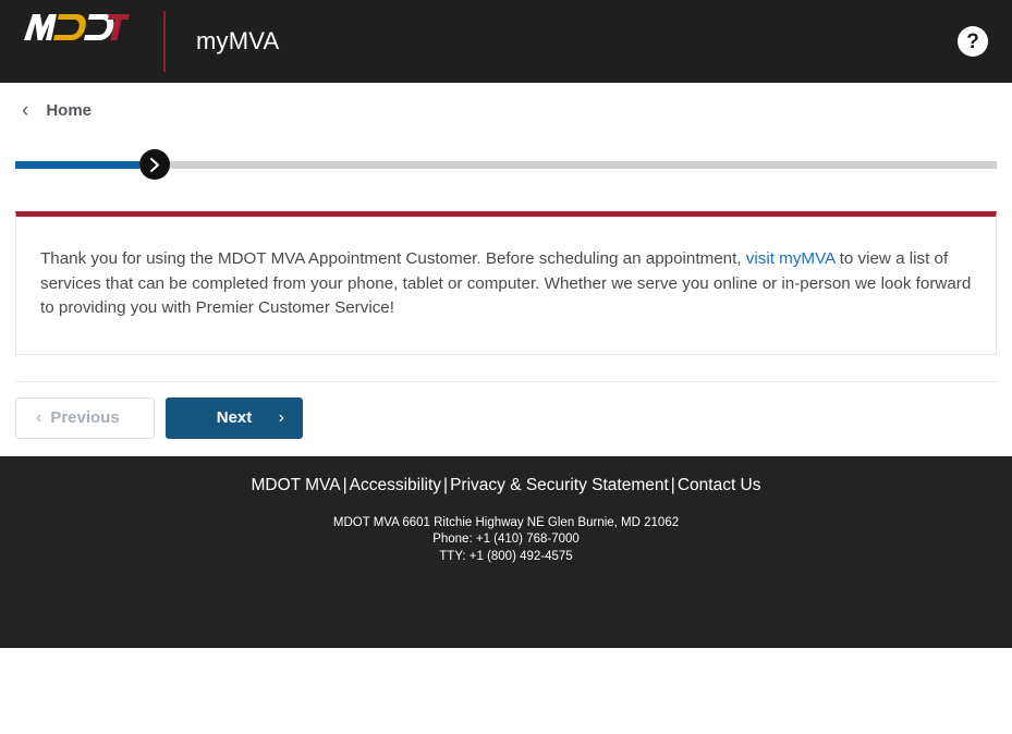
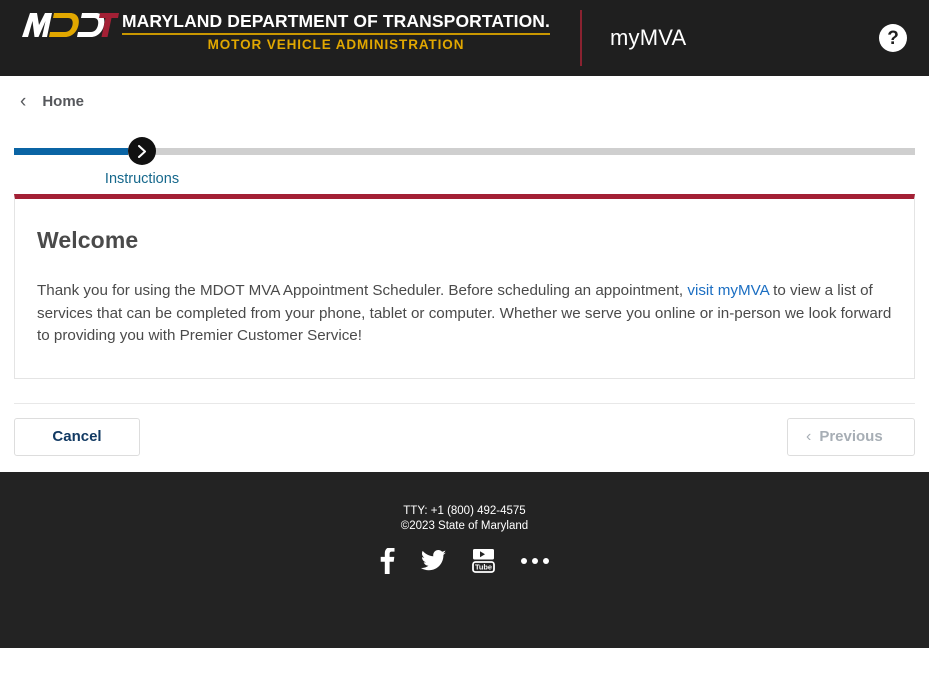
+ MARYLAND DEPARTMENT OF TRANSPORTATION.
+ MOTOR VEHICLE ADMINISTRATION
  myMVA
  ?
  ‹
  Home
+ Instructions
+ Welcome
- Thank you for using the MDOT MVA Appointment Customer. Before scheduling an appointment, visit myMVA to view a list of services that can be completed from your phone, tablet or computer. Whether we serve you online or in-person we look forward to providing you with Premier Customer Service!
+ Thank you for using the MDOT MVA Appointment Scheduler. Before scheduling an appointment, visit myMVA to view a list of services that can be completed from your phone, tablet or computer. Whether we serve you online or in-person we look forward to providing you with Premier Customer Service!
+ Cancel
  ‹
  Previous
- Next
- ›
- MDOT MVA|Accessibility|Privacy & Security Statement|Contact Us
- MDOT MVA 6601 Ritchie Highway NE Glen Burnie, MD 21062
- Phone: +1 (410) 768-7000
  TTY: +1 (800) 492-4575
+ ©2023 State of Maryland
+ Tube
